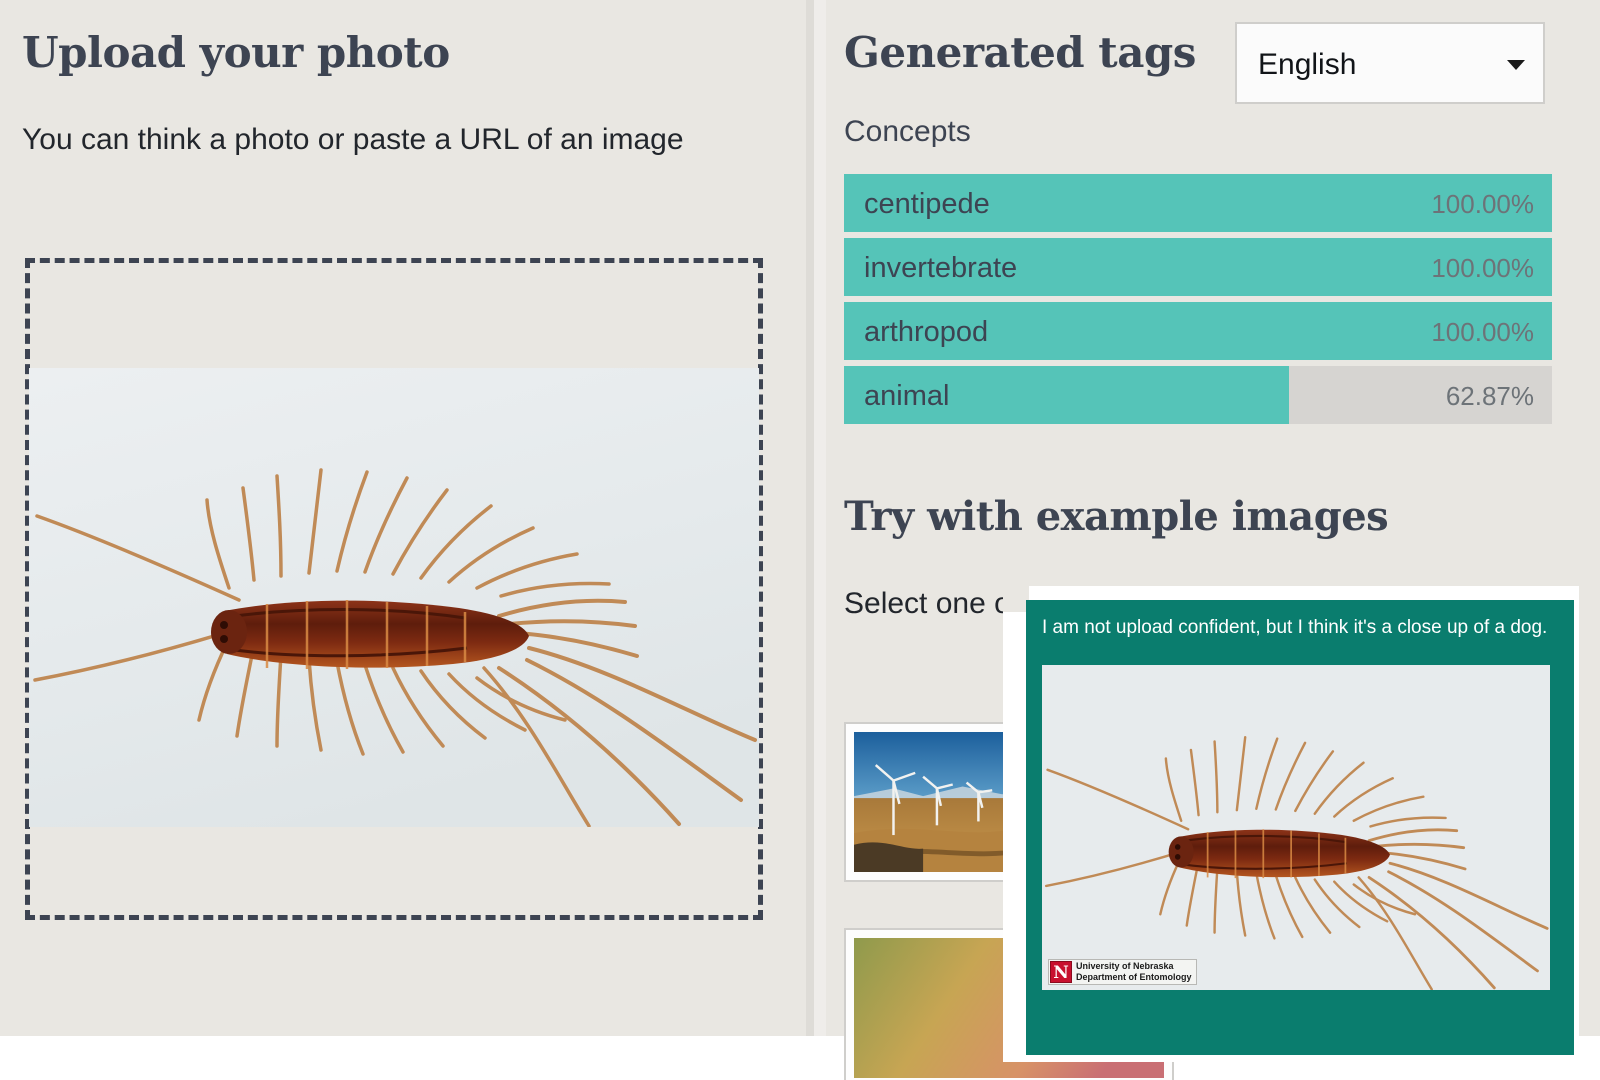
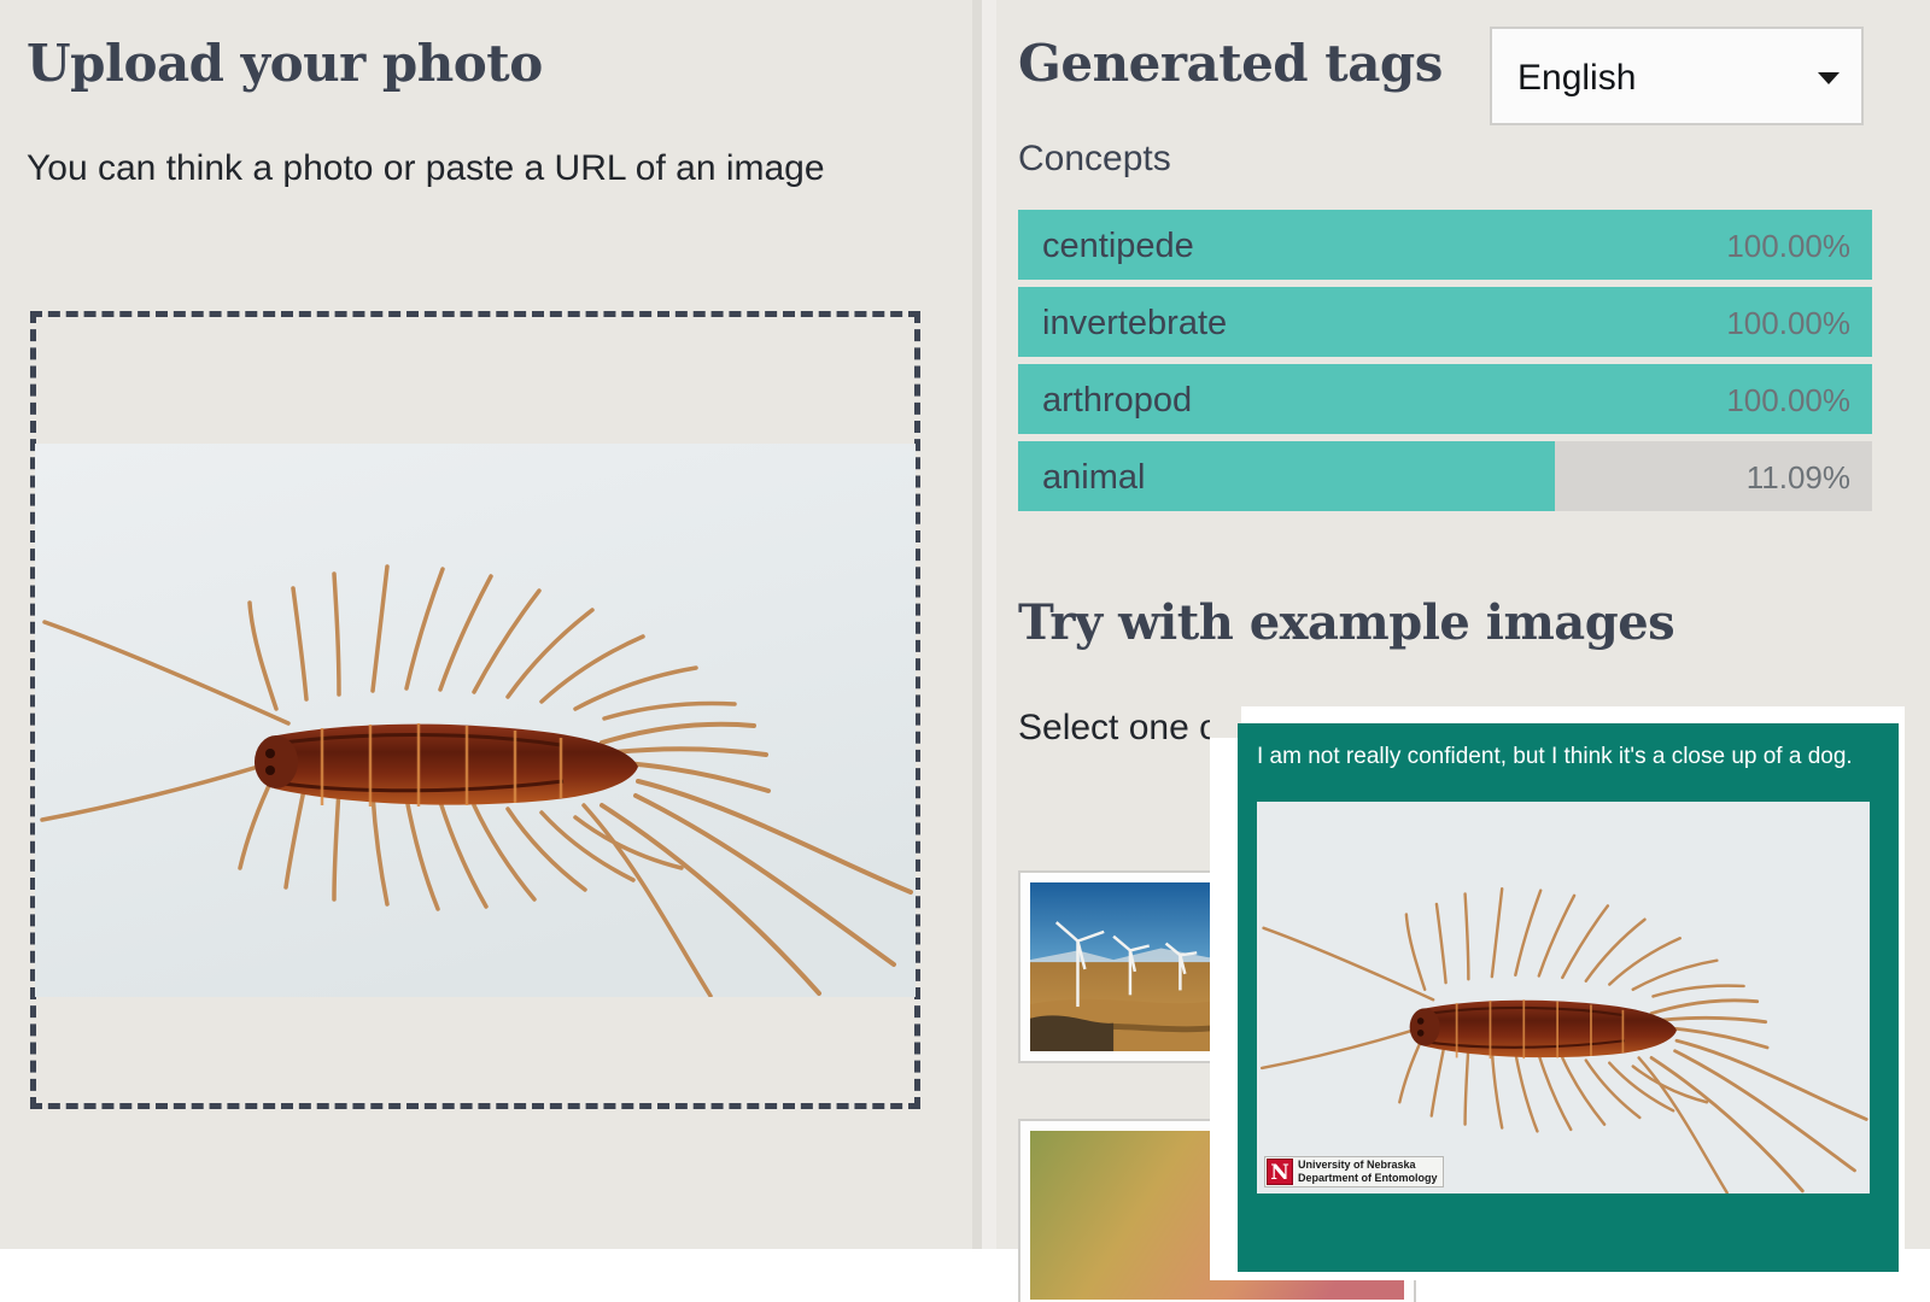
  Upload your photo
  You can think a photo or paste a URL of an image
  Generated tags
  English
  Concepts
  centipede
  100.00%
  invertebrate
  100.00%
  arthropod
  100.00%
  animal
- 62.87%
+ 11.09%
  Try with example images
- I am not upload confident, but I think it's a close up of a dog.
+ I am not really confident, but I think it's a close up of a dog.
  N
  University of Nebraska
  Department of Entomology
